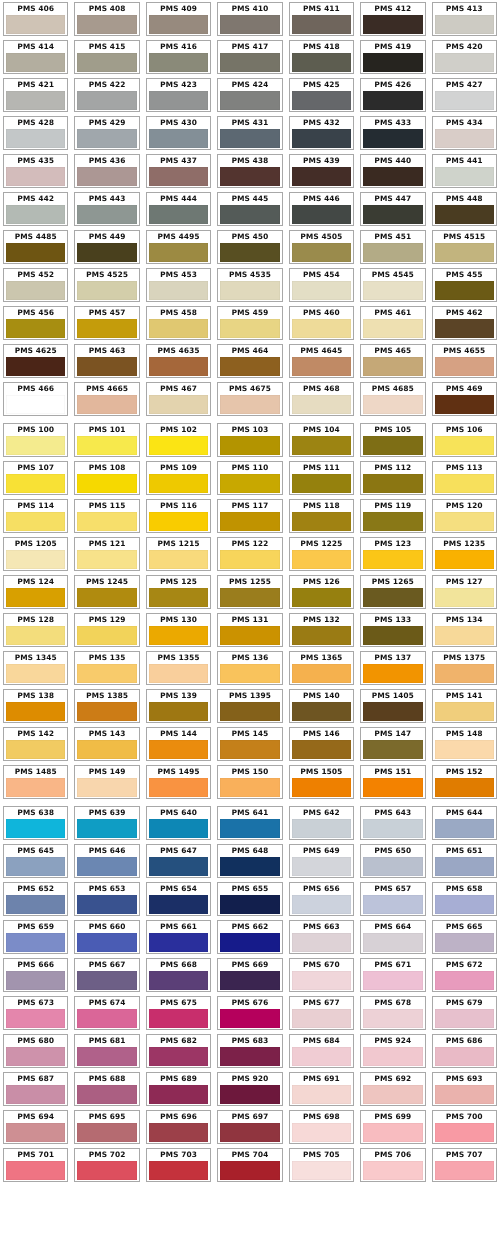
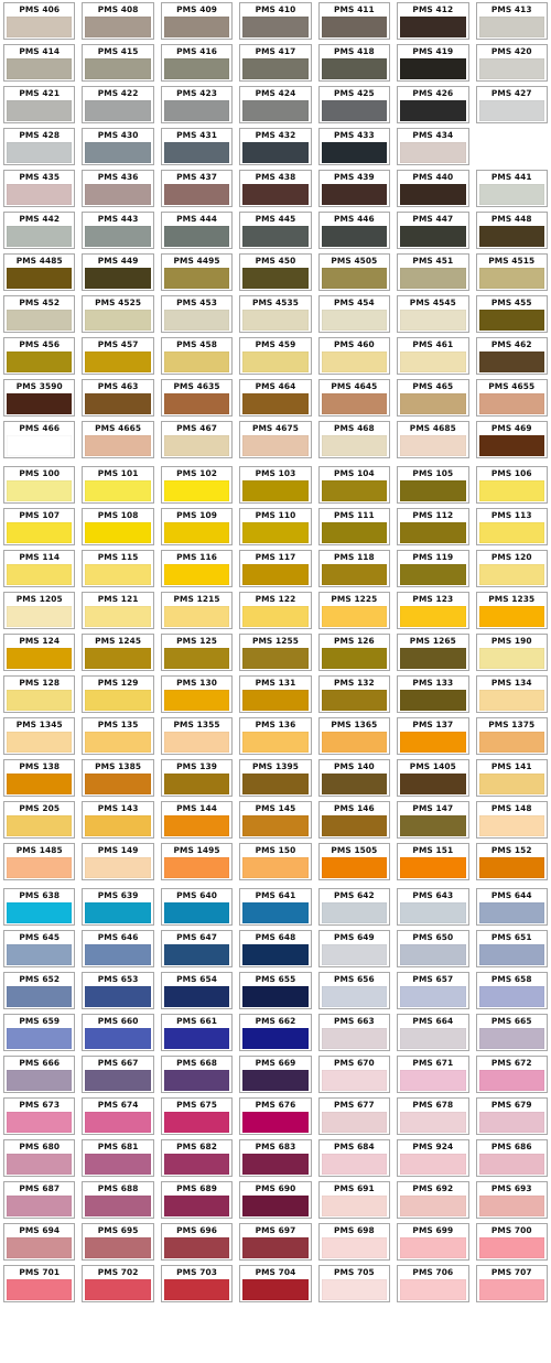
  PMS 406
  PMS 408
  PMS 409
  PMS 410
  PMS 411
  PMS 412
  PMS 413
  PMS 414
  PMS 415
  PMS 416
  PMS 417
  PMS 418
  PMS 419
  PMS 420
  PMS 421
  PMS 422
  PMS 423
  PMS 424
  PMS 425
  PMS 426
  PMS 427
  PMS 428
- PMS 429
  PMS 430
  PMS 431
  PMS 432
  PMS 433
  PMS 434
  PMS 435
  PMS 436
  PMS 437
  PMS 438
  PMS 439
  PMS 440
  PMS 441
  PMS 442
  PMS 443
  PMS 444
  PMS 445
  PMS 446
  PMS 447
  PMS 448
  PMS 4485
  PMS 449
  PMS 4495
  PMS 450
  PMS 4505
  PMS 451
  PMS 4515
  PMS 452
  PMS 4525
  PMS 453
  PMS 4535
  PMS 454
  PMS 4545
  PMS 455
  PMS 456
  PMS 457
  PMS 458
  PMS 459
  PMS 460
  PMS 461
  PMS 462
- PMS 4625
+ PMS 3590
  PMS 463
  PMS 4635
  PMS 464
  PMS 4645
  PMS 465
  PMS 4655
  PMS 466
  PMS 4665
  PMS 467
  PMS 4675
  PMS 468
  PMS 4685
  PMS 469
  PMS 100
  PMS 101
  PMS 102
  PMS 103
  PMS 104
  PMS 105
  PMS 106
  PMS 107
  PMS 108
  PMS 109
  PMS 110
  PMS 111
  PMS 112
  PMS 113
  PMS 114
  PMS 115
  PMS 116
  PMS 117
  PMS 118
  PMS 119
  PMS 120
  PMS 1205
  PMS 121
  PMS 1215
  PMS 122
  PMS 1225
  PMS 123
  PMS 1235
  PMS 124
  PMS 1245
  PMS 125
  PMS 1255
  PMS 126
  PMS 1265
- PMS 127
+ PMS 190
  PMS 128
  PMS 129
  PMS 130
  PMS 131
  PMS 132
  PMS 133
  PMS 134
  PMS 1345
  PMS 135
  PMS 1355
  PMS 136
  PMS 1365
  PMS 137
  PMS 1375
  PMS 138
  PMS 1385
  PMS 139
  PMS 1395
  PMS 140
  PMS 1405
  PMS 141
- PMS 142
+ PMS 205
  PMS 143
  PMS 144
  PMS 145
  PMS 146
  PMS 147
  PMS 148
  PMS 1485
  PMS 149
  PMS 1495
  PMS 150
  PMS 1505
  PMS 151
  PMS 152
  PMS 638
  PMS 639
  PMS 640
  PMS 641
  PMS 642
  PMS 643
  PMS 644
  PMS 645
  PMS 646
  PMS 647
  PMS 648
  PMS 649
  PMS 650
  PMS 651
  PMS 652
  PMS 653
  PMS 654
  PMS 655
  PMS 656
  PMS 657
  PMS 658
  PMS 659
  PMS 660
  PMS 661
  PMS 662
  PMS 663
  PMS 664
  PMS 665
  PMS 666
  PMS 667
  PMS 668
  PMS 669
  PMS 670
  PMS 671
  PMS 672
  PMS 673
  PMS 674
  PMS 675
  PMS 676
  PMS 677
  PMS 678
  PMS 679
  PMS 680
  PMS 681
  PMS 682
  PMS 683
  PMS 684
  PMS 924
  PMS 686
  PMS 687
  PMS 688
  PMS 689
- PMS 920
+ PMS 690
  PMS 691
  PMS 692
  PMS 693
  PMS 694
  PMS 695
  PMS 696
  PMS 697
  PMS 698
  PMS 699
  PMS 700
  PMS 701
  PMS 702
  PMS 703
  PMS 704
  PMS 705
  PMS 706
  PMS 707
